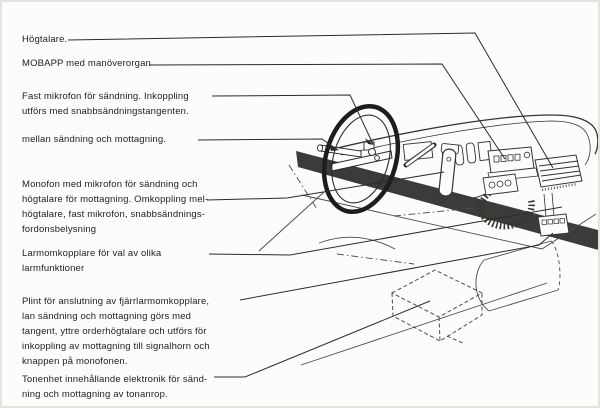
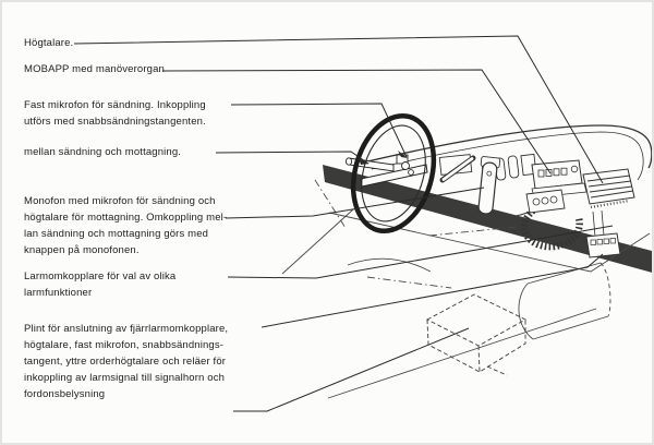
  Högtalare.
  MOBAPP med manöverorgan
  Fast mikrofon för sändning. Inkoppling
  utförs med snabbsändningstangenten.
  mellan sändning och mottagning.
  Monofon med mikrofon för sändning och
  högtalare för mottagning. Omkoppling mel-
- högtalare, fast mikrofon, snabbsändnings-
+ lan sändning och mottagning görs med
- fordonsbelysning
+ knappen på monofonen.
  Larmomkopplare för val av olika
  larmfunktioner
  Plint för anslutning av fjärrlarmomkopplare,
- lan sändning och mottagning görs med
+ högtalare, fast mikrofon, snabbsändnings-
- tangent, yttre orderhögtalare och utförs för
+ tangent, yttre orderhögtalare och reläer för
- inkoppling av mottagning till signalhorn och
+ inkoppling av larmsignal till signalhorn och
- knappen på monofonen.
+ fordonsbelysning
- Tonenhet innehållande elektronik för sänd-
- ning och mottagning av tonanrop.
